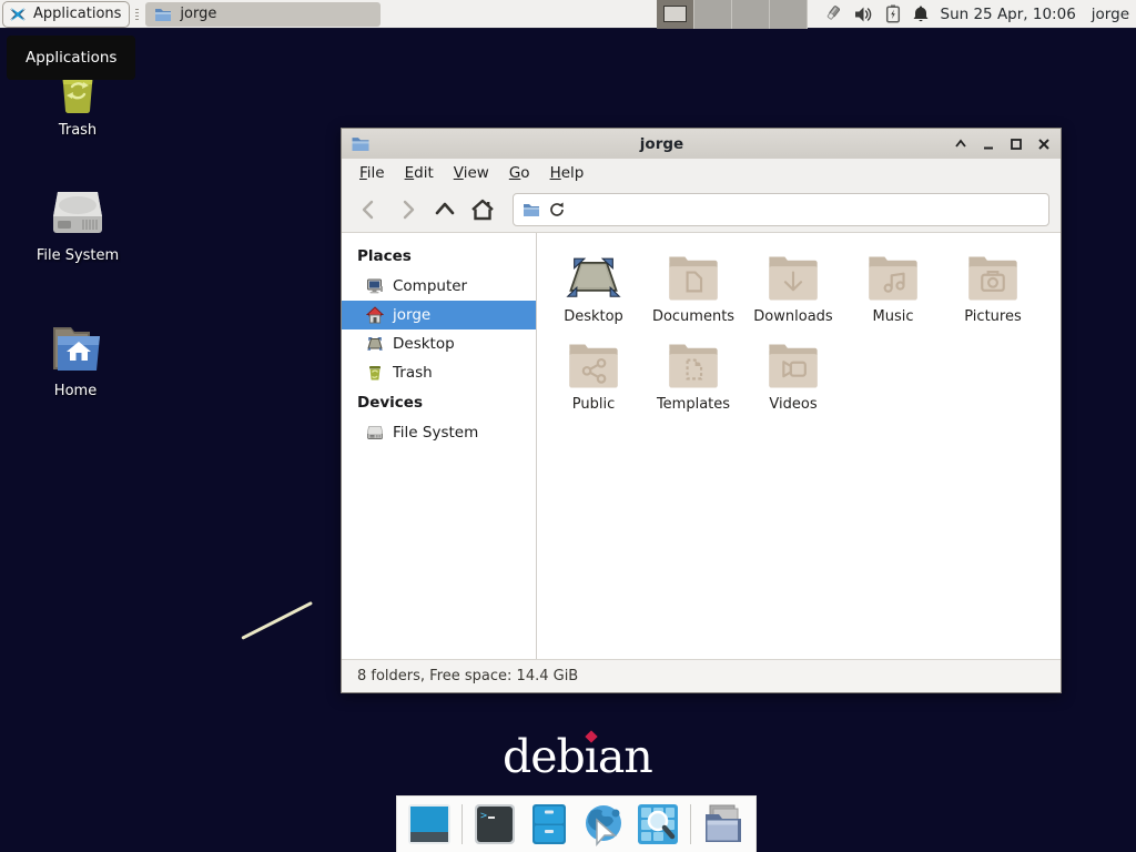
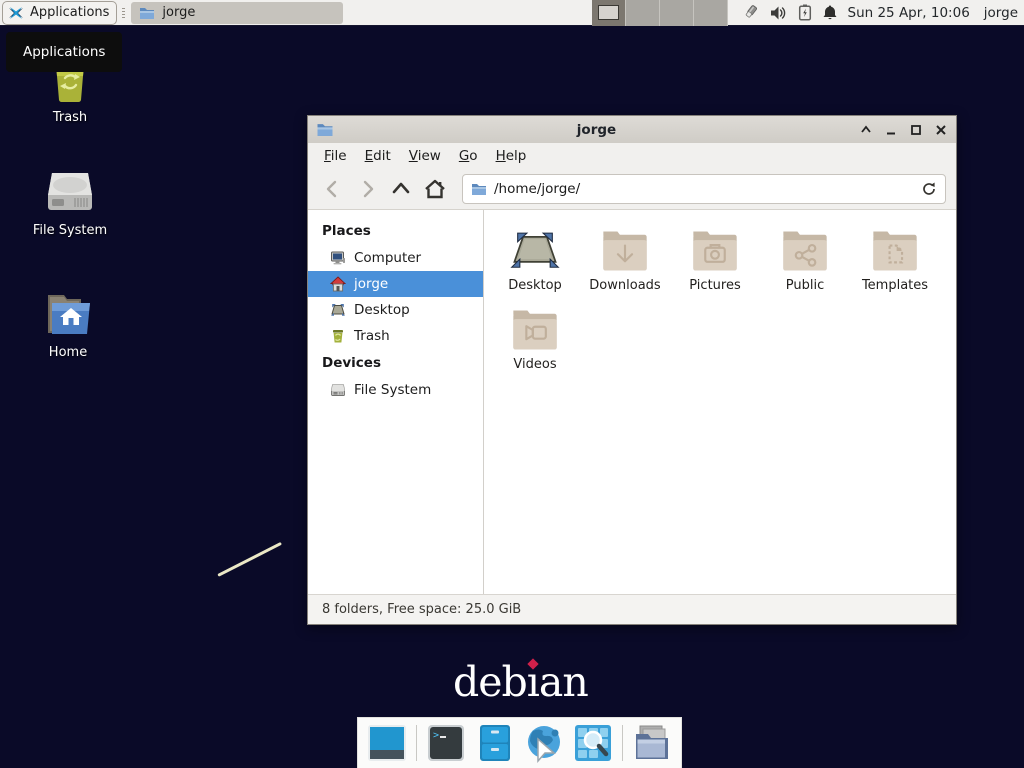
  Applications
  jorge
  Sun 25 Apr, 10:06
  jorge
  Applications
  Trash
  File System
  Home
  debıan
  jorge
  File
  Edit
  View
  Go
  Help
+ /home/jorge/
  Places
  Computer
  jorge
  Desktop
  Trash
  Devices
  File System
  Desktop
- Documents
  Downloads
- Music
  Pictures
  Public
  Templates
  Videos
- 8 folders, Free space: 14.4 GiB
+ 8 folders, Free space: 25.0 GiB
  >
